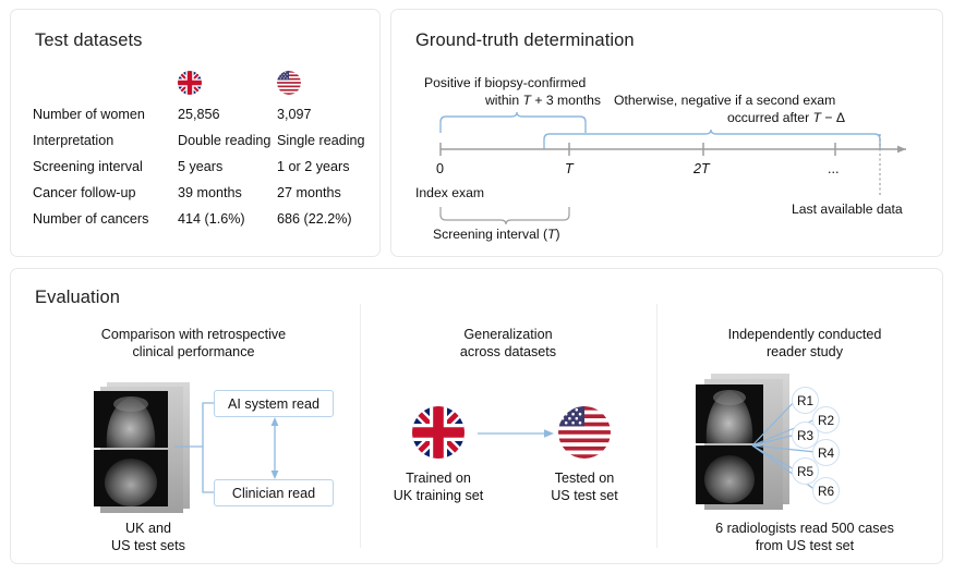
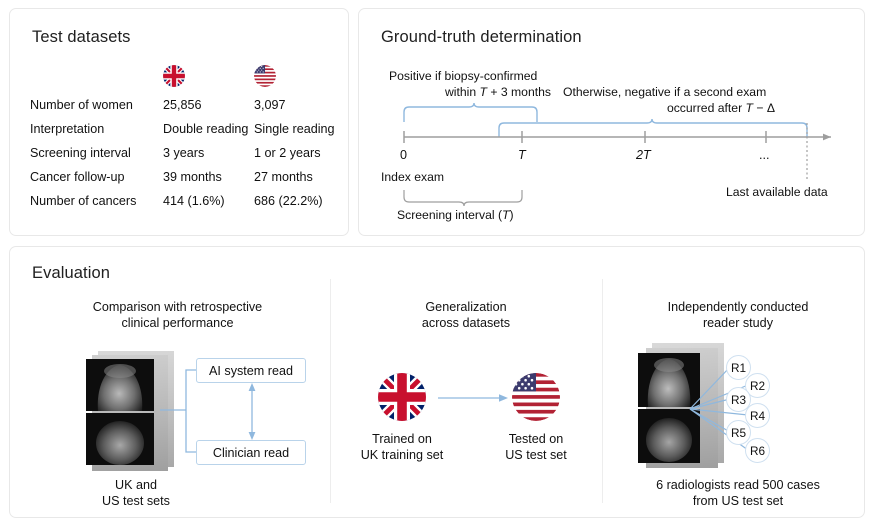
  Test datasets
  Number of women
  25,856
  3,097
  Interpretation
  Double reading
  Single reading
  Screening interval
- 5 years
+ 3 years
  1 or 2 years
  Cancer follow-up
  39 months
  27 months
  Number of cancers
  414 (1.6%)
  686 (22.2%)
  Ground-truth determination
  Positive if biopsy-confirmed
  within T + 3 months
  Otherwise, negative if a second exam
  occurred after T − Δ
  0
  T
  2T
  ...
  Index exam
  Last available data
  Screening interval (T)
  Evaluation
  Comparison with retrospective
  clinical performance
  AI system read
  Clinician read
  UK and
  US test sets
  Generalization
  across datasets
  Trained on
  UK training set
  Tested on
  US test set
  Independently conducted
  reader study
  R1
  R2
  R3
  R4
  R5
  R6
  6 radiologists read 500 cases
  from US test set
